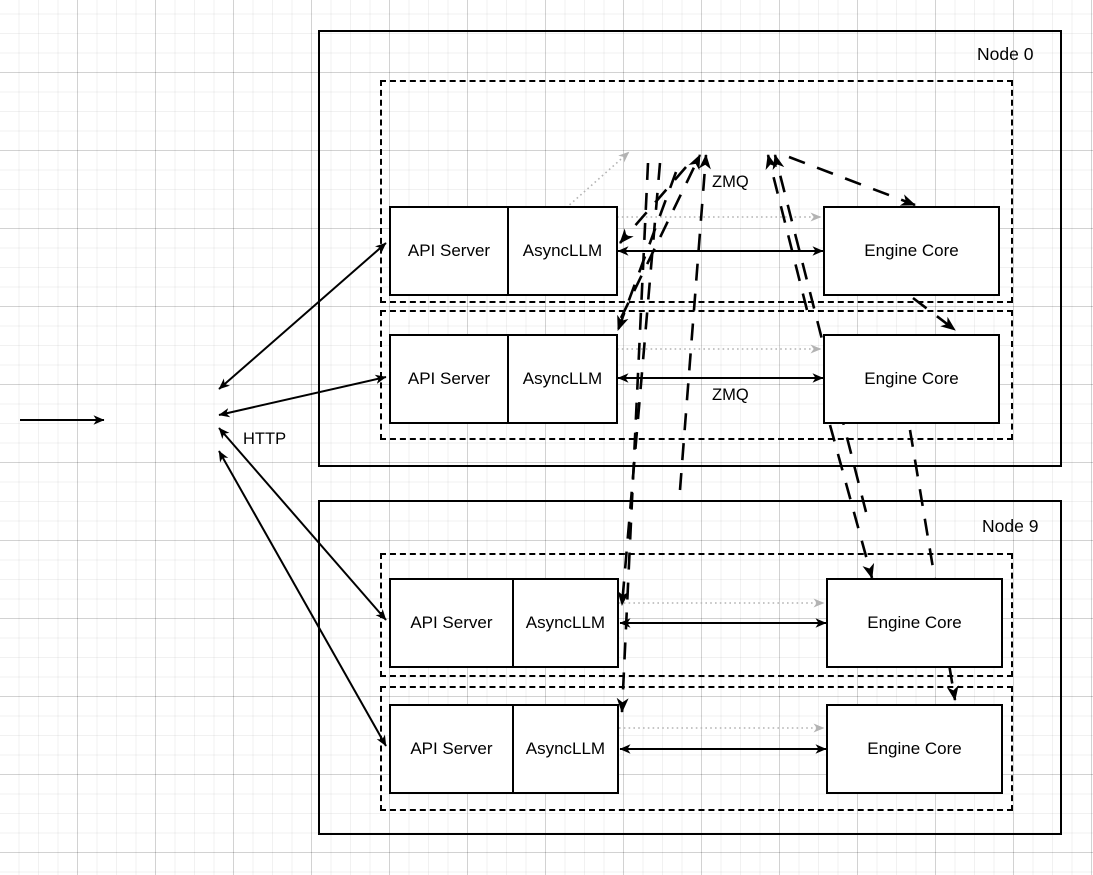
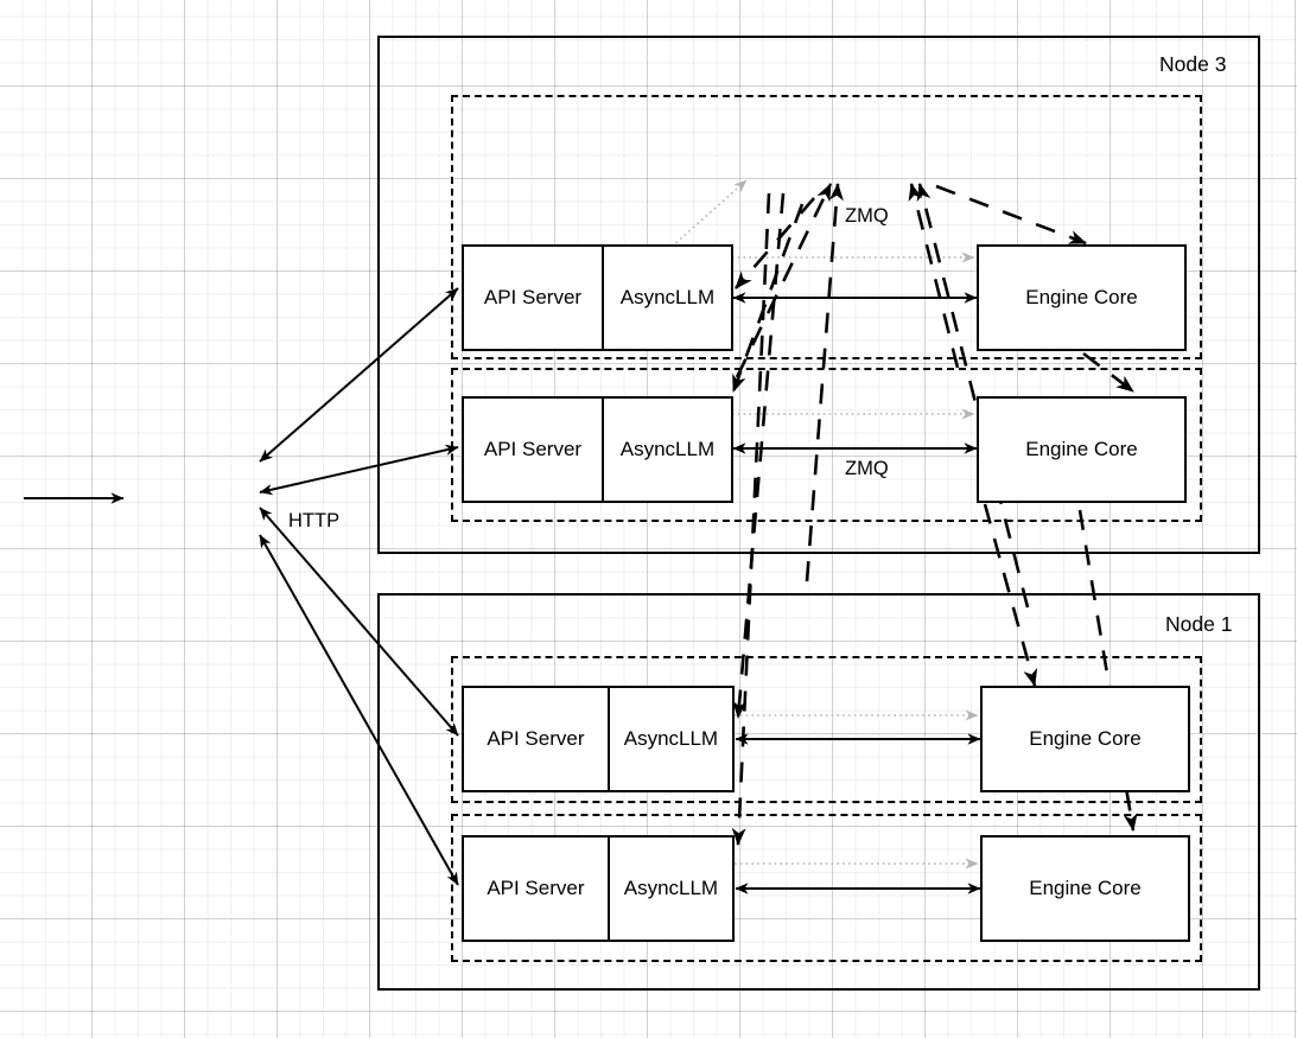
  HTTP
- Node 0
+ Node 3
  API Server
  AsyncLLM
  Engine Core
  ZMQ
  API Server
  AsyncLLM
  Engine Core
  ZMQ
- Node 9
+ Node 1
  API Server
  AsyncLLM
  Engine Core
  API Server
  AsyncLLM
  Engine Core
